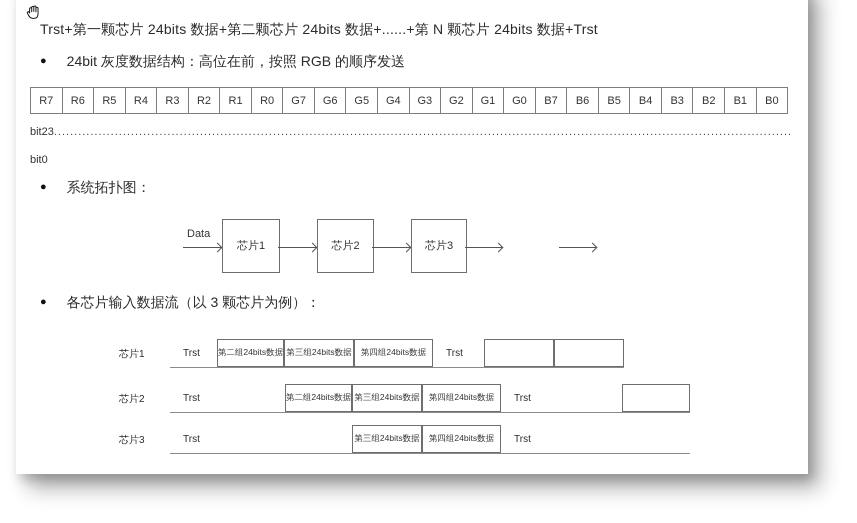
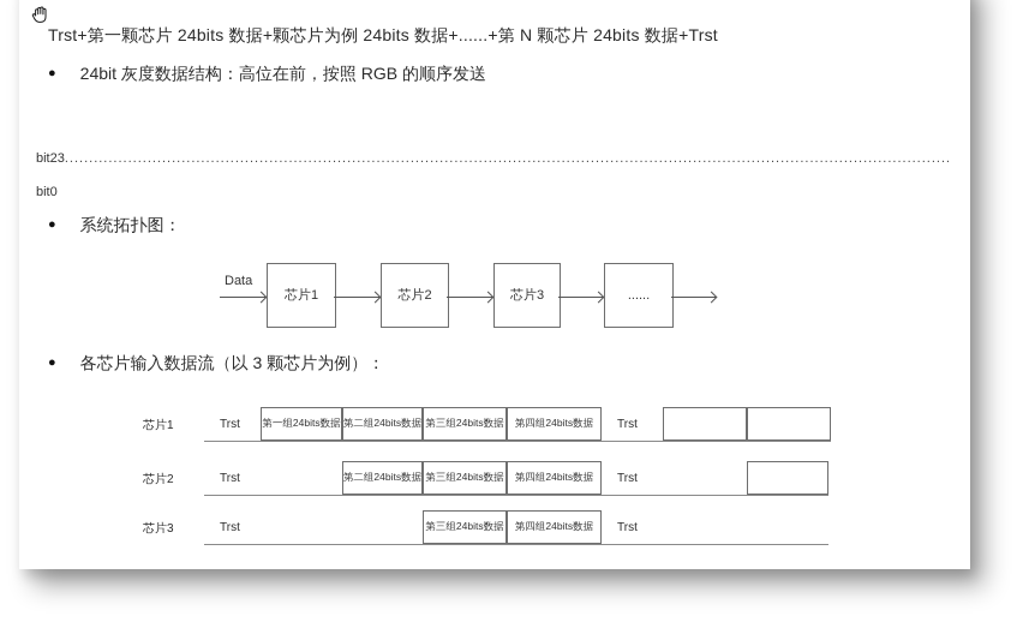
- Trst+第一颗芯片 24bits 数据+第二颗芯片 24bits 数据+......+第 N 颗芯片 24bits 数据+Trst
+ Trst+第一颗芯片 24bits 数据+颗芯片为例 24bits 数据+......+第 N 颗芯片 24bits 数据+Trst
  ●
  24bit 灰度数据结构：高位在前，按照 RGB 的顺序发送
- R7
- R6
- R5
- R4
- R3
- R2
- R1
- R0
- G7
- G6
- G5
- G4
- G3
- G2
- G1
- G0
- B7
- B6
- B5
- B4
- B3
- B2
- B1
- B0
  bit23
  bit0
  ●
  系统拓扑图：
  Data
  芯片1
  芯片2
  芯片3
+ ......
  ●
  各芯片输入数据流（以 3 颗芯片为例）：
  芯片1
  Trst
+ 第一组24bits数据
  第二组24bits数据
  第三组24bits数据
  第四组24bits数据
  Trst
  芯片2
  Trst
  第二组24bits数据
  第三组24bits数据
  第四组24bits数据
  Trst
  芯片3
  Trst
  第三组24bits数据
  第四组24bits数据
  Trst
